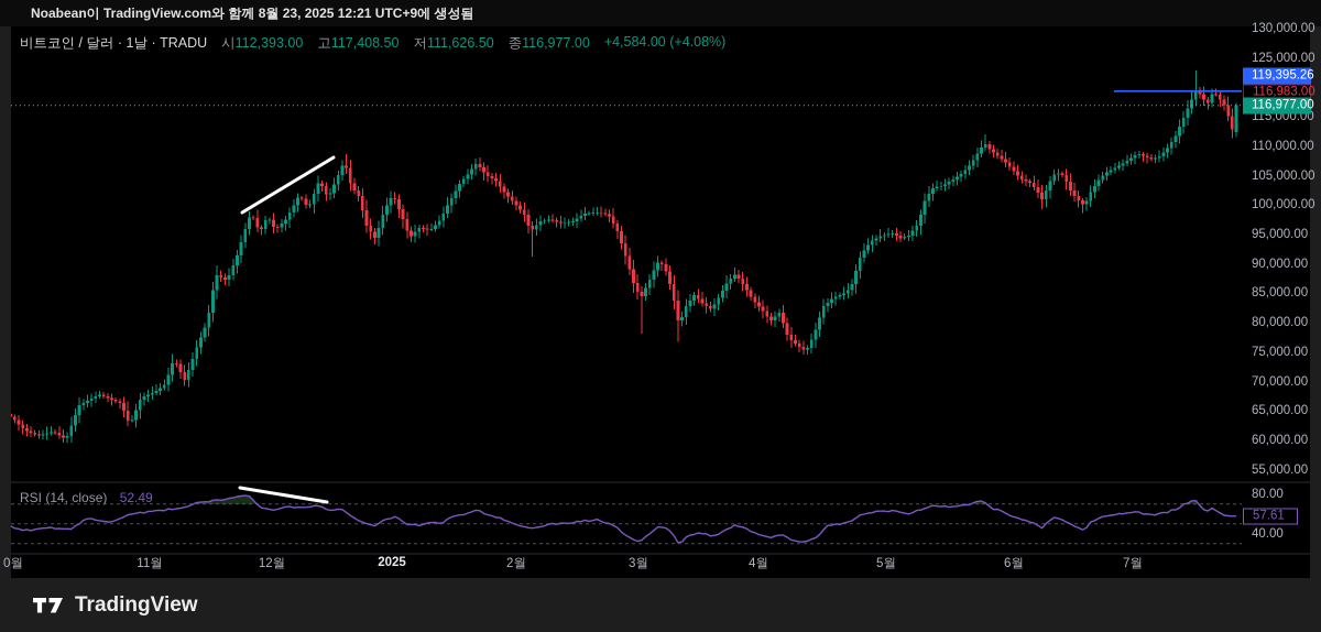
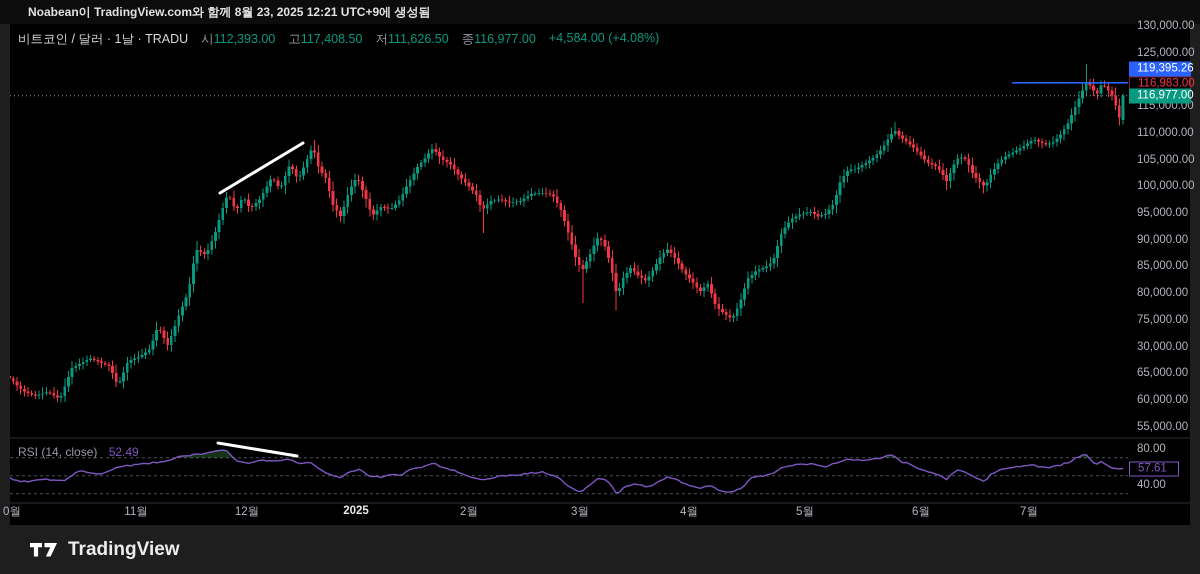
  Noabean이 TradingView.com와 함께 8월 23, 2025 12:21 UTC+9에 생성됨
  비트코인 / 달러 · 1날 · TRADU
  시112,393.00
  고117,408.50
  저111,626.50
  종116,977.00
  +4,584.00 (+4.08%)
  RSI (14, close) 52.49
  130,000.00
  125,000.00
  115,000.00
  110,000.00
  105,000.00
  100,000.00
  95,000.00
  90,000.00
  85,000.00
  80,000.00
  75,000.00
- 70,000.00
+ 30,000.00
  65,000.00
  60,000.00
  55,000.00
  80.00
  40.00
  0월
  11월
  12월
  2025
  2월
  3월
  4월
  5월
  6월
  7월
  119,395.26
  116,983.00
  116,977.00
  57.61
  TradingView
